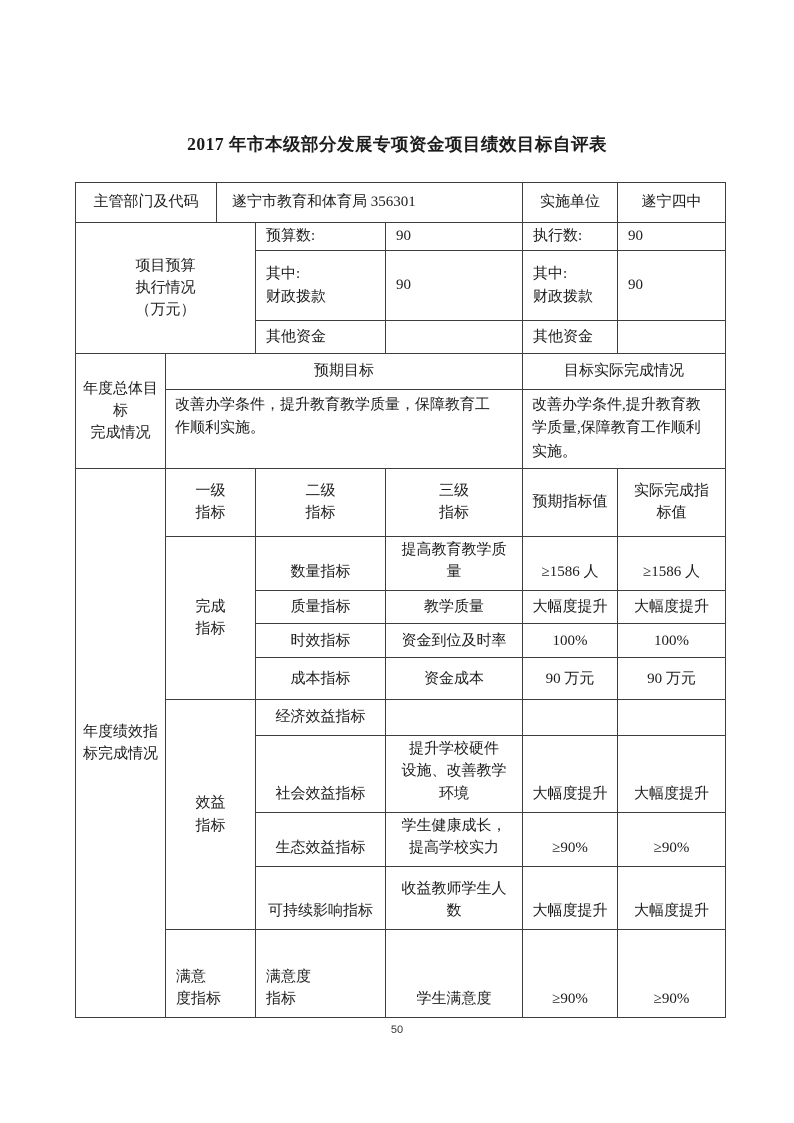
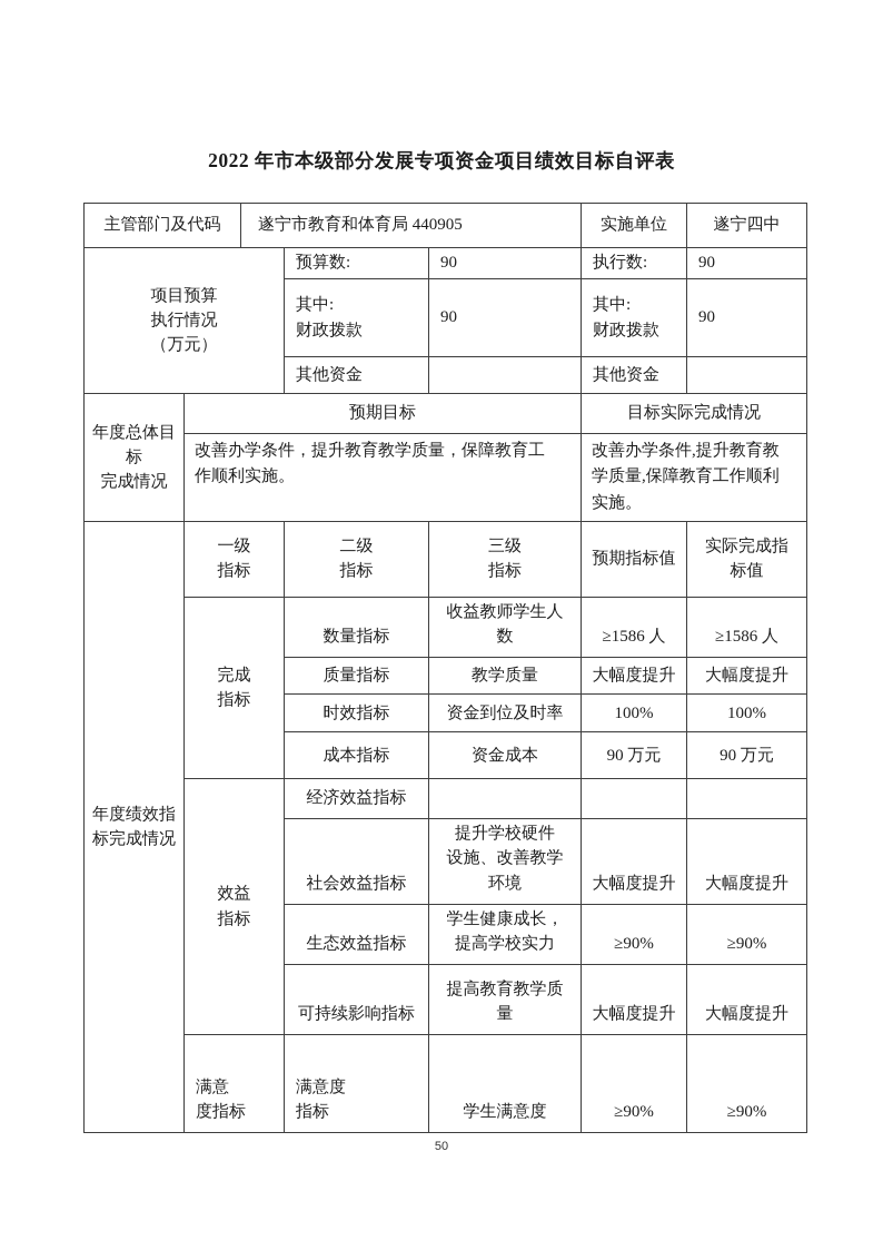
- 2017 年市本级部分发展专项资金项目绩效目标自评表
+ 2022 年市本级部分发展专项资金项目绩效目标自评表
- 主管部门及代码	遂宁市教育和体育局 356301	实施单位	遂宁四中
+ 主管部门及代码	遂宁市教育和体育局 440905	实施单位	遂宁四中
  项目预算 执行情况 （万元）	预算数:	90	执行数:	90
  其中: 财政拨款	90	其中: 财政拨款	90
  其他资金		其他资金
  年度总体目 标 完成情况	预期目标	目标实际完成情况
  改善办学条件，提升教育教学质量，保障教育工 作顺利实施。	改善办学条件,提升教育教 学质量,保障教育工作顺利 实施。
  年度绩效指 标完成情况	一级 指标	二级 指标	三级 指标	预期指标值	实际完成指 标值
- 完成 指标	数量指标	提高教育教学质 量	≥1586 人	≥1586 人
+ 完成 指标	数量指标	收益教师学生人 数	≥1586 人	≥1586 人
  质量指标	教学质量	大幅度提升	大幅度提升
  时效指标	资金到位及时率	100%	100%
  成本指标	资金成本	90 万元	90 万元
  效益 指标	经济效益指标
  社会效益指标	提升学校硬件 设施、改善教学 环境	大幅度提升	大幅度提升
  生态效益指标	学生健康成长， 提高学校实力	≥90%	≥90%
- 可持续影响指标	收益教师学生人 数	大幅度提升	大幅度提升
+ 可持续影响指标	提高教育教学质 量	大幅度提升	大幅度提升
  满意 度指标	满意度 指标	学生满意度	≥90%	≥90%
  50
